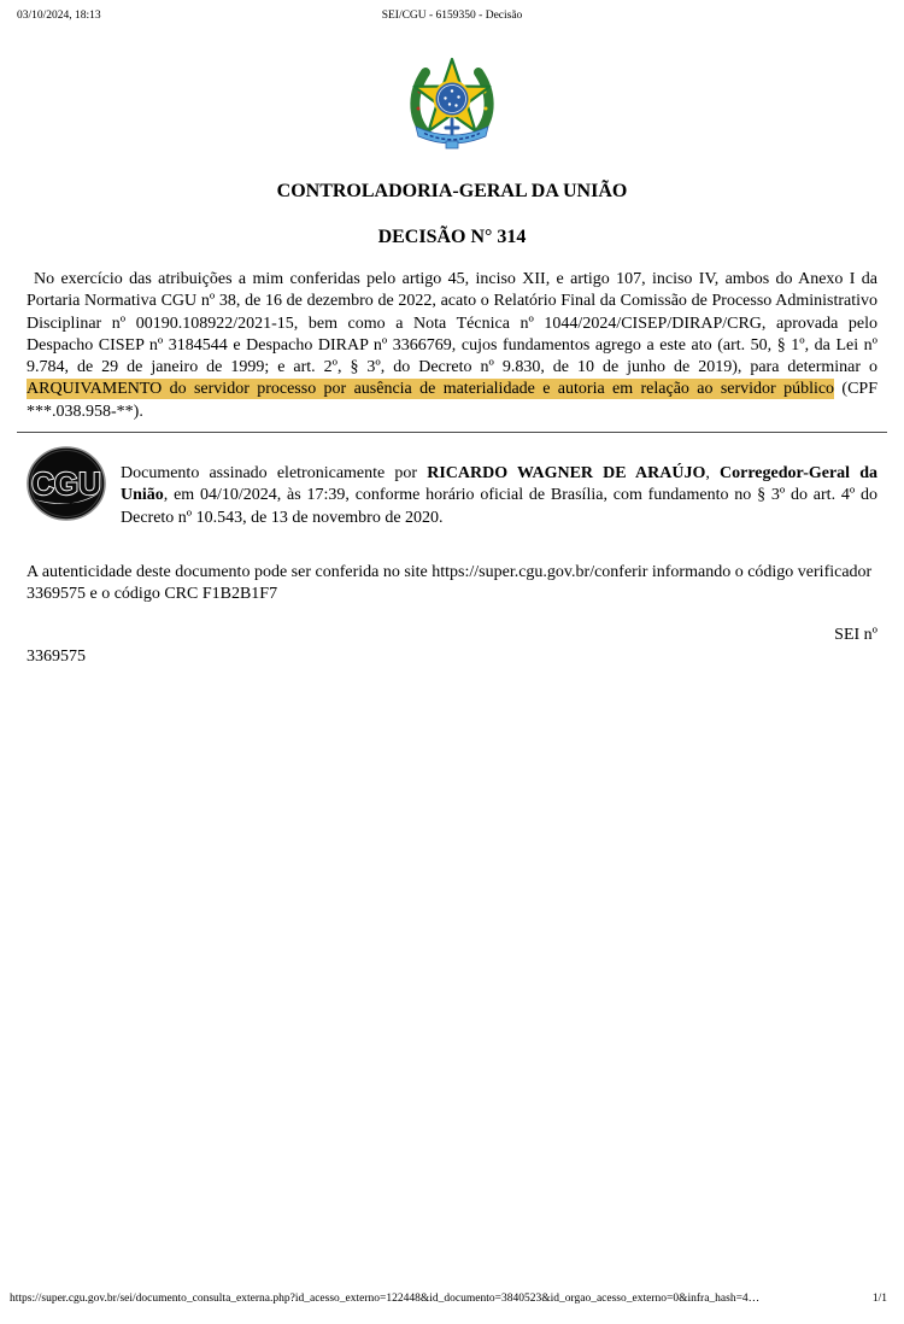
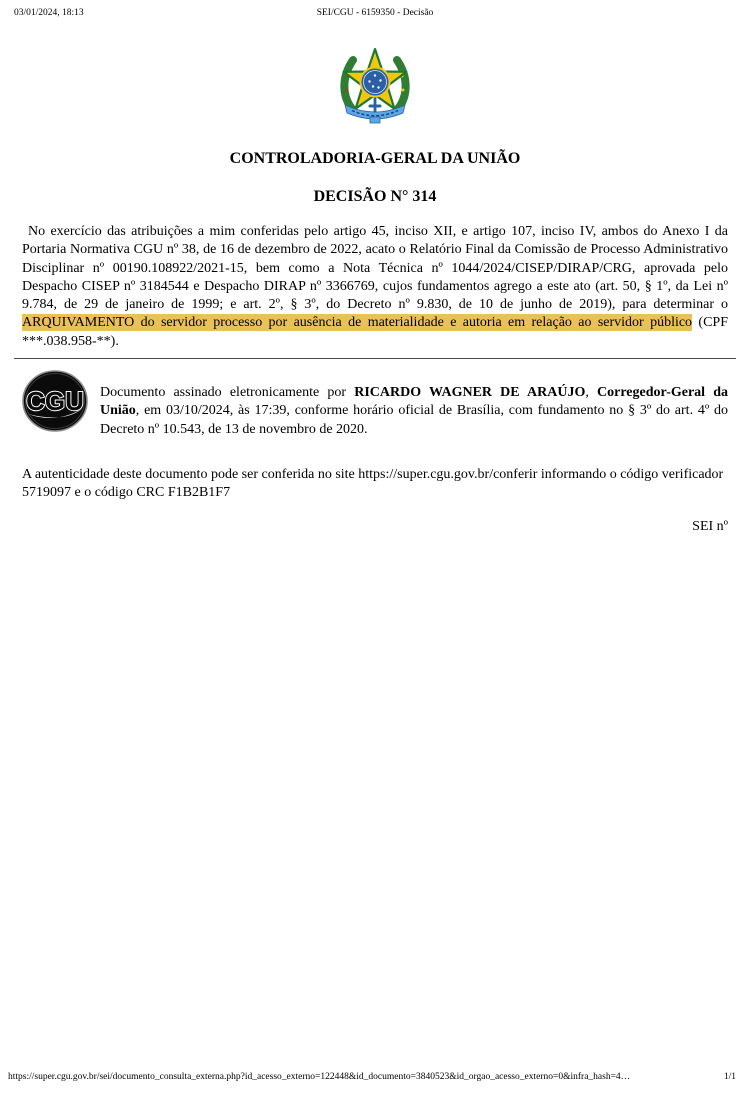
- 03/10/2024, 18:13
+ 03/01/2024, 18:13
  SEI/CGU - 6159350 - Decisão
  CONTROLADORIA-GERAL DA UNIÃO
  DECISÃO N° 314
  No exercício das atribuições a mim conferidas pelo artigo 45, inciso XII, e artigo 107, inciso IV, ambos do Anexo I da Portaria Normativa CGU nº 38, de 16 de dezembro de 2022, acato o Relatório Final da Comissão de Processo Administrativo Disciplinar nº 00190.108922/2021-15, bem como a Nota Técnica nº 1044/2024/CISEP/DIRAP/CRG, aprovada pelo Despacho CISEP nº 3184544 e Despacho DIRAP nº 3366769, cujos fundamentos agrego a este ato (art. 50, § 1º, da Lei nº 9.784, de 29 de janeiro de 1999; e art. 2º, § 3º, do Decreto nº 9.830, de 10 de junho de 2019), para determinar o ARQUIVAMENTO do servidor processo por ausência de materialidade e autoria em relação ao servidor público (CPF ***.038.958-**).
  CGU
- Documento assinado eletronicamente por RICARDO WAGNER DE ARAÚJO, Corregedor-Geral da União, em 04/10/2024, às 17:39, conforme horário oficial de Brasília, com fundamento no § 3º do art. 4º do Decreto nº 10.543, de 13 de novembro de 2020.
+ Documento assinado eletronicamente por RICARDO WAGNER DE ARAÚJO, Corregedor-Geral da União, em 03/10/2024, às 17:39, conforme horário oficial de Brasília, com fundamento no § 3º do art. 4º do Decreto nº 10.543, de 13 de novembro de 2020.
- A autenticidade deste documento pode ser conferida no site https://super.cgu.gov.br/conferir informando o código verificador 3369575 e o código CRC F1B2B1F7
+ A autenticidade deste documento pode ser conferida no site https://super.cgu.gov.br/conferir informando o código verificador 5719097 e o código CRC F1B2B1F7
  SEI nº
- 3369575
  https://super.cgu.gov.br/sei/documento_consulta_externa.php?id_acesso_externo=122448&id_documento=3840523&id_orgao_acesso_externo=0&infra_hash=4…
  1/1
